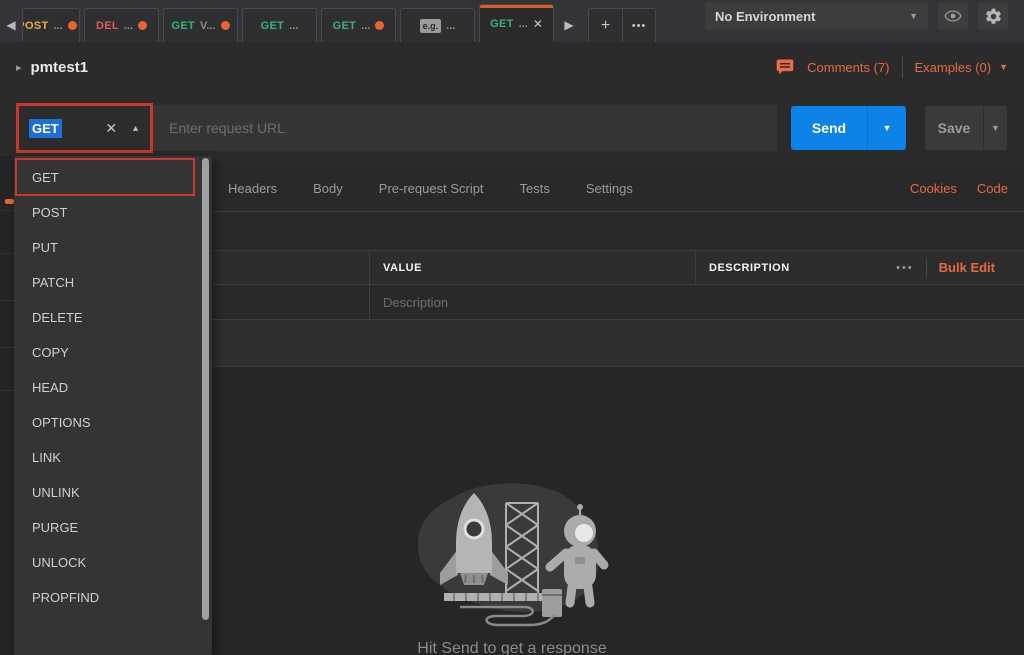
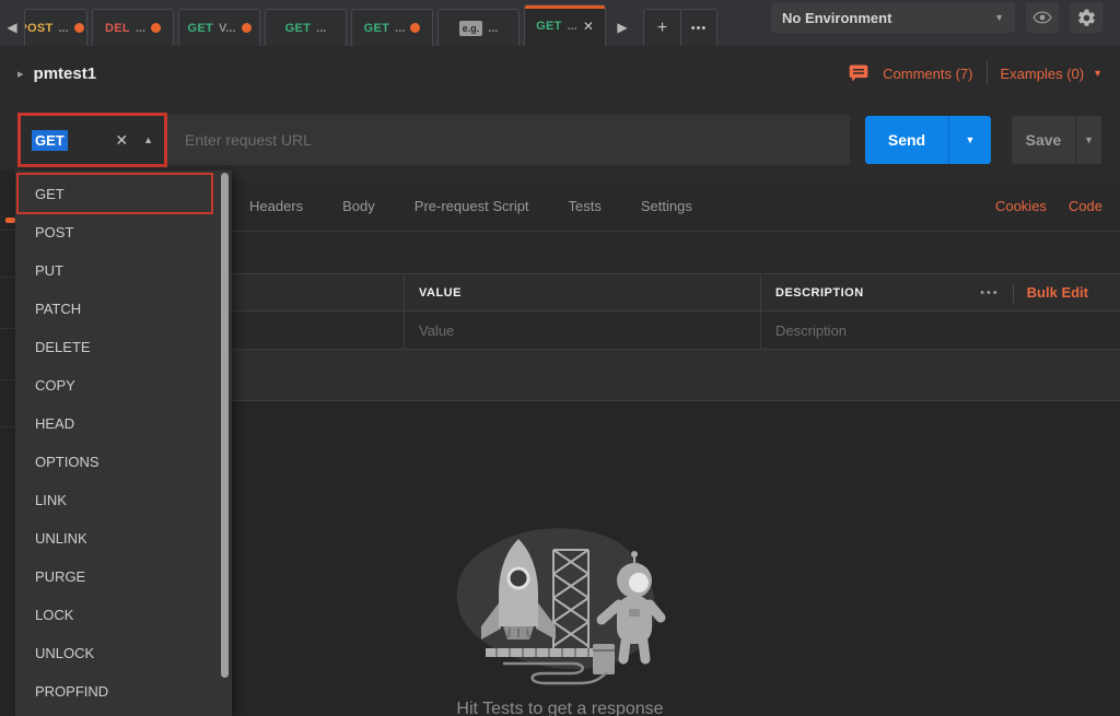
  ◀
  OST
  ...
  DEL
  ...
  GET
  V...
  GET
  ...
  GET
  ...
  e.g.
  ...
  GET
  ...
  ✕
  ▶
  +
  •••
  No Environment
  ▼
  ▸
  pmtest1
  Comments (7)
  Examples (0)
  ▼
  GET
  ✕
  ▲
  Enter request URL
  Send
  ▼
  Save
  ▼
  Headers
  Body
  Pre-request Script
  Tests
  Settings
  Cookies
  Code
  VALUE
  DESCRIPTION
  •••
  Bulk Edit
+ Value
  Description
- Hit Send to get a response
+ Hit Tests to get a response
  GET
  POST
  PUT
  PATCH
  DELETE
  COPY
  HEAD
  OPTIONS
  LINK
  UNLINK
  PURGE
+ LOCK
  UNLOCK
  PROPFIND
